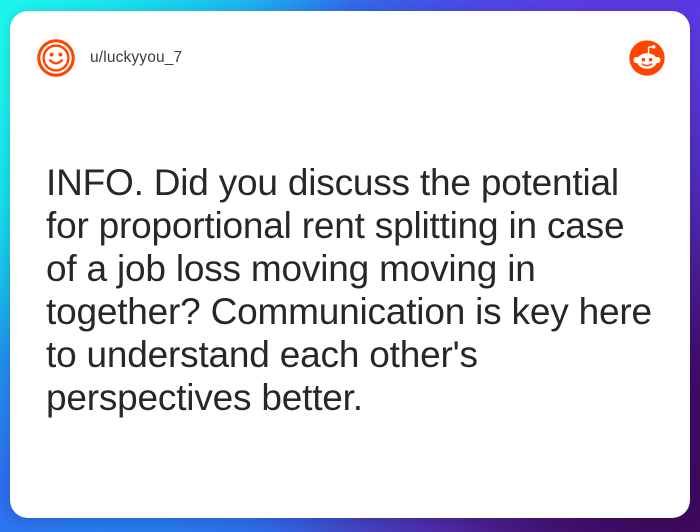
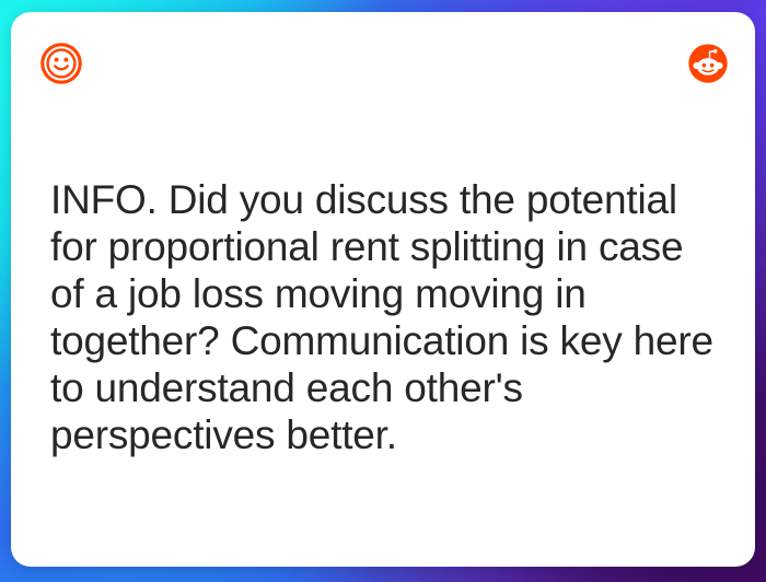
- u/luckyyou_7
  INFO. Did you discuss the potential for proportional rent splitting in case of a job loss moving moving in together? Communication is key here to understand each other's perspectives better.
